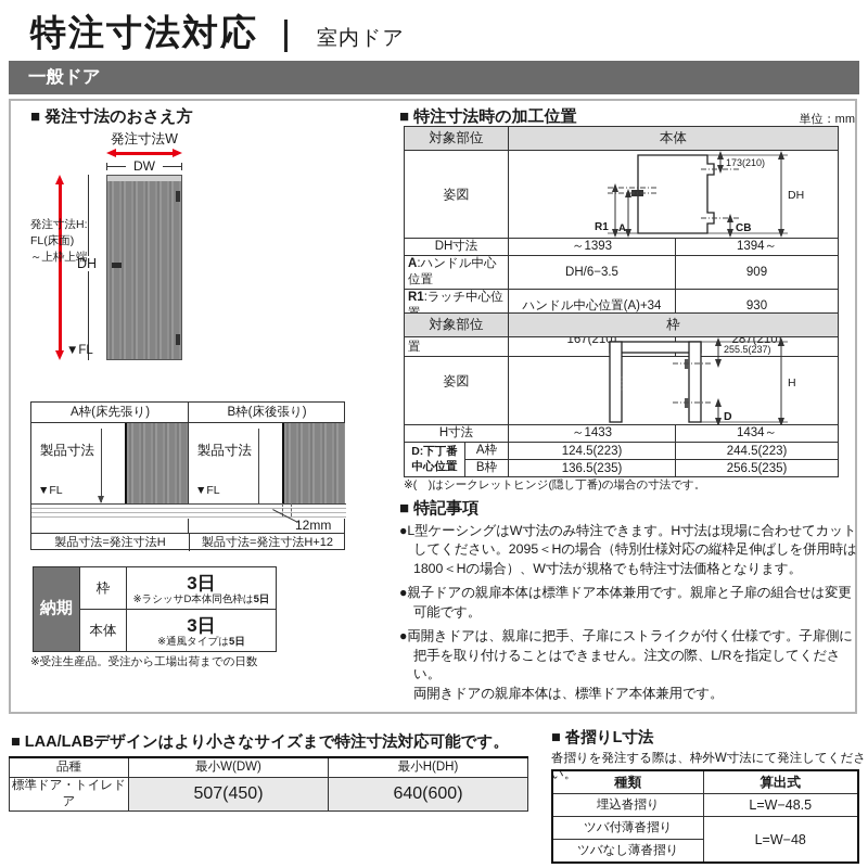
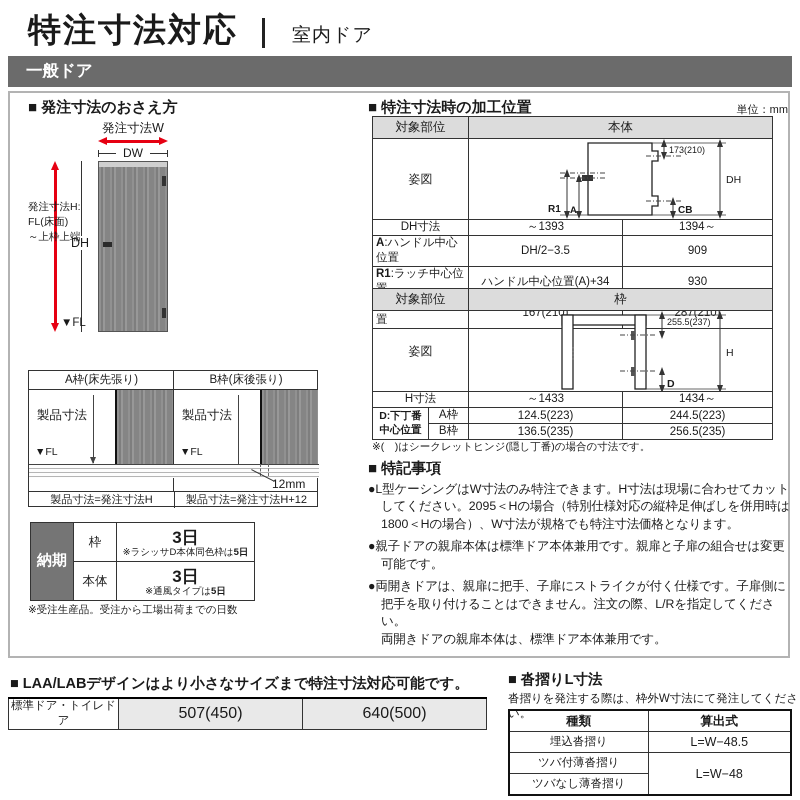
  特注寸法対応
  室内ドア
  一般ドア
  ■ 発注寸法のおさえ方
  発注寸法W
  DW
  DH
  発注寸法H:
  FL(床面)
  ～上枠上端
  ▼FL
  A枠(床先張り)
  B枠(床後張り)
  製品寸法
  ▼FL
  製品寸法
  ▼FL
  12mm
  製品寸法=発注寸法H
  製品寸法=発注寸法H+12
  納期	枠	3日 ※ラシッサD本体同色枠は5日
  本体	3日 ※通風タイプは5日
  ※受注生産品。受注から工場出荷までの日数
  ■ 特注寸法時の加工位置
  単位：mm
  対象部位	本体
  姿図	173(210) DH R1 A CB
  DH寸法	～1393	1394～
- A:ハンドル中心位置	DH/6−3.5	909
+ A:ハンドル中心位置	DH/2−3.5	909
  R1:ラッチ中心位	ハンドル中心位置(A)+34	930
  対象部位	枠
  姿図	255.5(237) H D
  H寸法	～1433	1434～
  D:下丁番 中心位置	A枠	124.5(223)	244.5(223)
  B枠	136.5(235)	256.5(235)
  ※( )はシークレットヒンジ(隠し丁番)の場合の寸法です。
  ■ 特記事項
  ●L型ケーシングはW寸法のみ特注できます。H寸法は現場に合わせてカットしてください。2095＜Hの場合（特別仕様対応の縦枠足伸ばしを併用時は1800＜Hの場合）、W寸法が規格でも特注寸法価格となります。
  ●親子ドアの親扉本体は標準ドア本体兼用です。親扉と子扉の組合せは変更可能です。
  ●両開きドアは、親扉に把手、子扉にストライクが付く仕様です。子扉側に把手を取り付けることはできません。注文の際、L/Rを指定してください。
  両開きドアの親扉本体は、標準ドア本体兼用です。
  ■ LAA/LABデザインはより小さなサイズまで特注寸法対応可能です。
- 品種	最小W(DW)	最小H(DH)
- 標準ドア・トイレドア	507(450)	640(600)
+ 標準ドア・トイレドア	507(450)	640(500)
  ■ 沓摺りL寸法
  沓摺りを発注する際は、枠外W寸法にて発注してください。
  種類	算出式
  埋込沓摺り	L=W−48.5
  ツバ付薄沓摺り	L=W−48
  ツバなし薄沓摺り
